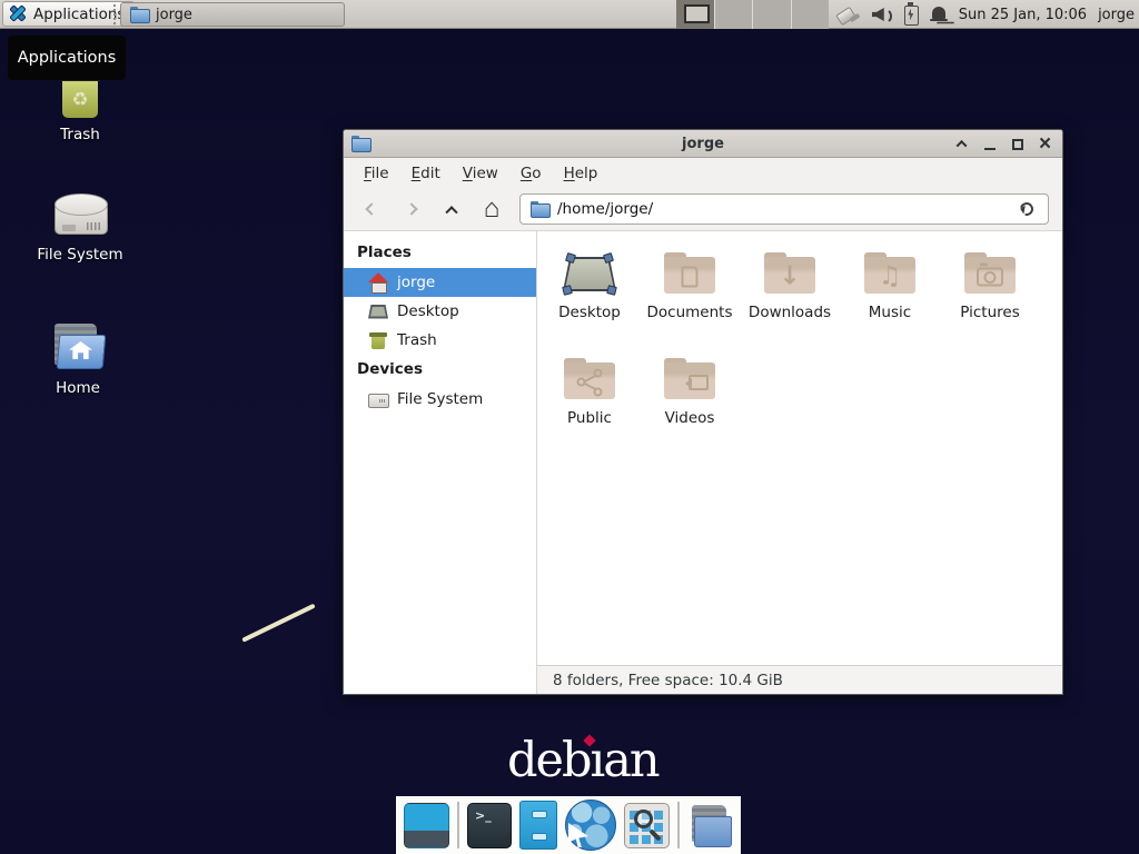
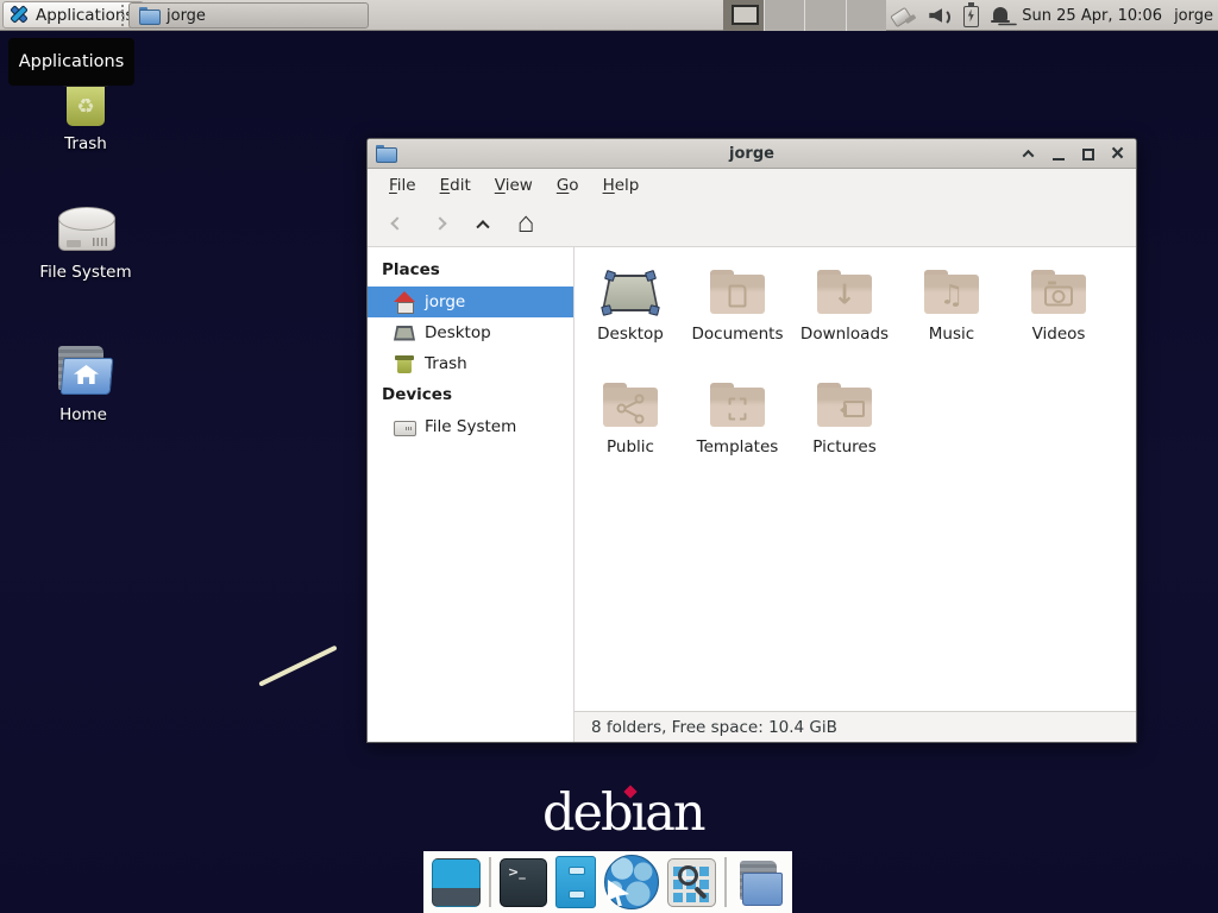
  Application
  jorge
- Sun 25 Jan, 10:06
+ Sun 25 Apr, 10:06
  jorge
  Applications
  ♻
  Trash
  File System
  Home
  jorge
  File
  Edit
  View
  Go
  Help
- /home/jorge/
  Places
  jorge
  Desktop
  Trash
  Devices
  File System
  Desktop
  Documents
  Downloads
  Music
- Pictures
+ Videos
  Public
+ Templates
- Videos
+ Pictures
  8 folders, Free space: 10.4 GiB
  debıan
